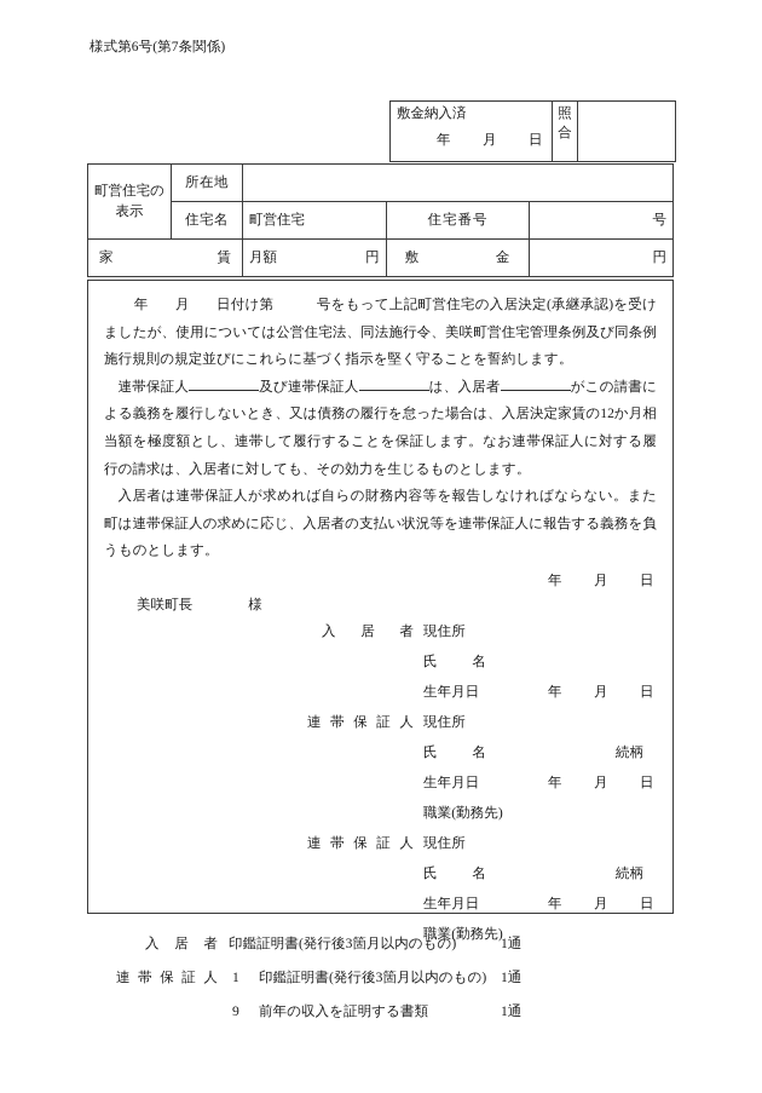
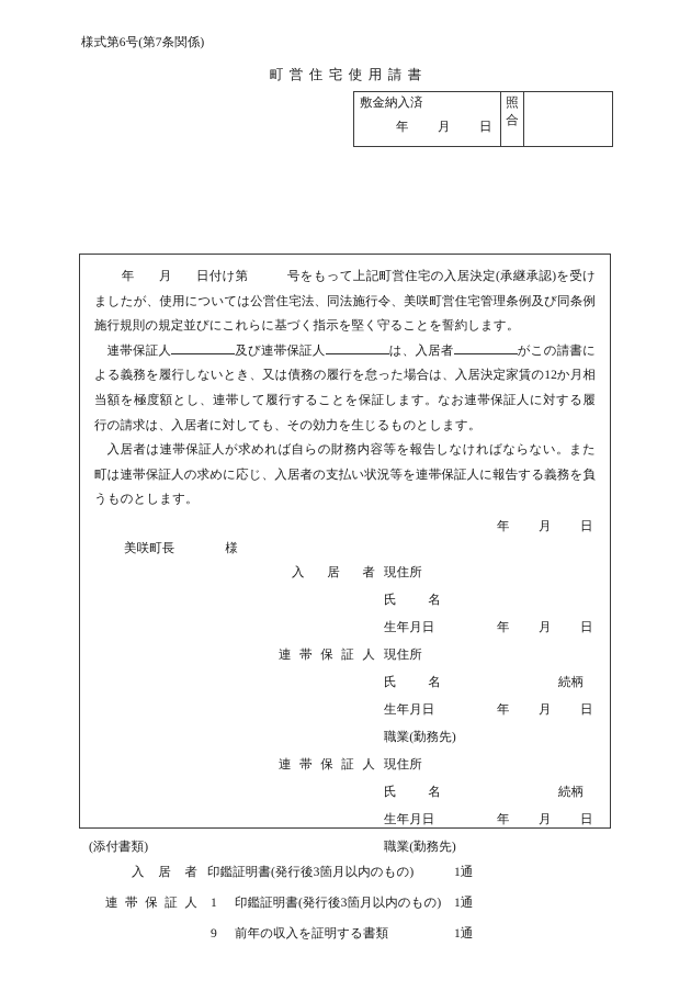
  様式第6号(第7条関係)
+ 町営住宅使用請書
  敷金納入済 年 月 日	照合
- 町営住宅の表示	所在地
- 住宅名	町営住宅	住宅番号	号
- 家 賃	月額 円	敷 金	円
  年 月 日付け第 号をもって上記町営住宅の入居決定(承継承認)を受けましたが、使用については公営住宅法、同法施行令、美咲町営住宅管理条例及び同条例施行規則の規定並びにこれらに基づく指示を堅く守ることを誓約します。
  連帯保証人 及び連帯保証人 は、入居者 がこの請書による義務を履行しないとき、又は債務の履行を怠った場合は、入居決定家賃の12か月相当額を極度額とし、連帯して履行することを保証します。なお連帯保証人に対する履行の請求は、入居者に対しても、その効力を生じるものとします。
  入居者は連帯保証人が求めれば自らの財務内容等を報告しなければならない。また町は連帯保証人の求めに応じ、入居者の支払い状況等を連帯保証人に報告する義務を負うものとします。
  年 月 日
  美咲町長 様
  入居者
  現住所
  氏名
  生年月日
  年 月 日
  連帯保証人
  現住所
  氏名
  続柄
  生年月日
  年 月 日
  職業(勤務先)
  連帯保証人
  現住所
  氏名
  続柄
  生年月日
  年 月 日
  職業(勤務先)
+ (添付書類)
  入居者
  印鑑証明書(発行後3箇月以内のもの)
  1通
  連帯保証人
  1
  印鑑証明書(発行後3箇月以内のもの)
  1通
  9
  前年の収入を証明する書類
  1通
